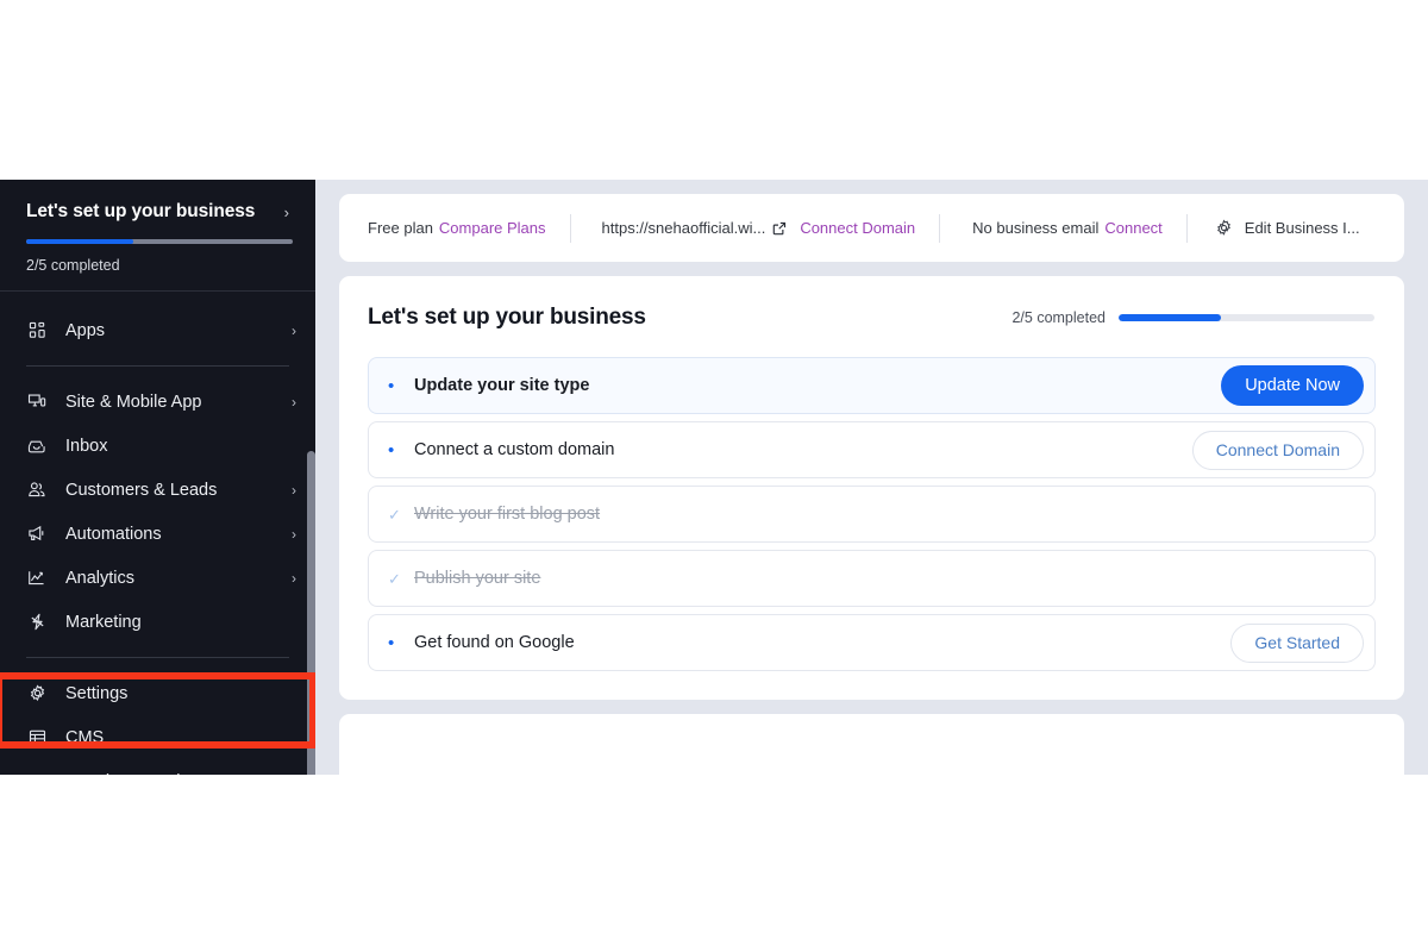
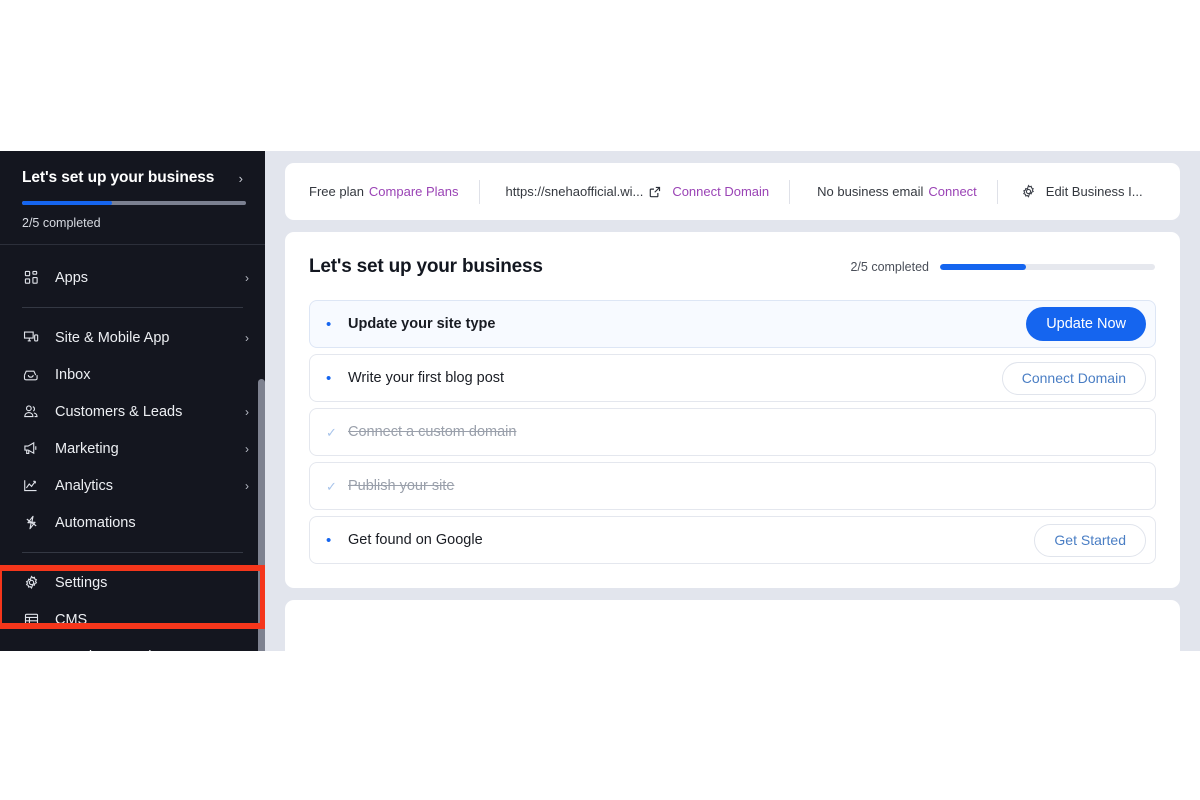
  Let's set up your business
  ›
  2/5 completed
  Apps
  ›
  Site & Mobile App
  ›
  Inbox
  Customers & Leads
  ›
- Automations
+ Marketing
  ›
  Analytics
  ›
- Marketing
+ Automations
  Settings
  CMS
  Free plan
  Compare Plans
  https://snehaofficial.wi...
  Connect Domain
  No business email
  Connect
  Edit Business I...
  Let's set up your business
  2/5 completed
  •
  Update your site type
  Update Now
  •
- Connect a custom domain
+ Write your first blog post
  Connect Domain
  ✓
- Write your first blog post
+ Connect a custom domain
  ✓
  Publish your site
  •
  Get found on Google
  Get Started
